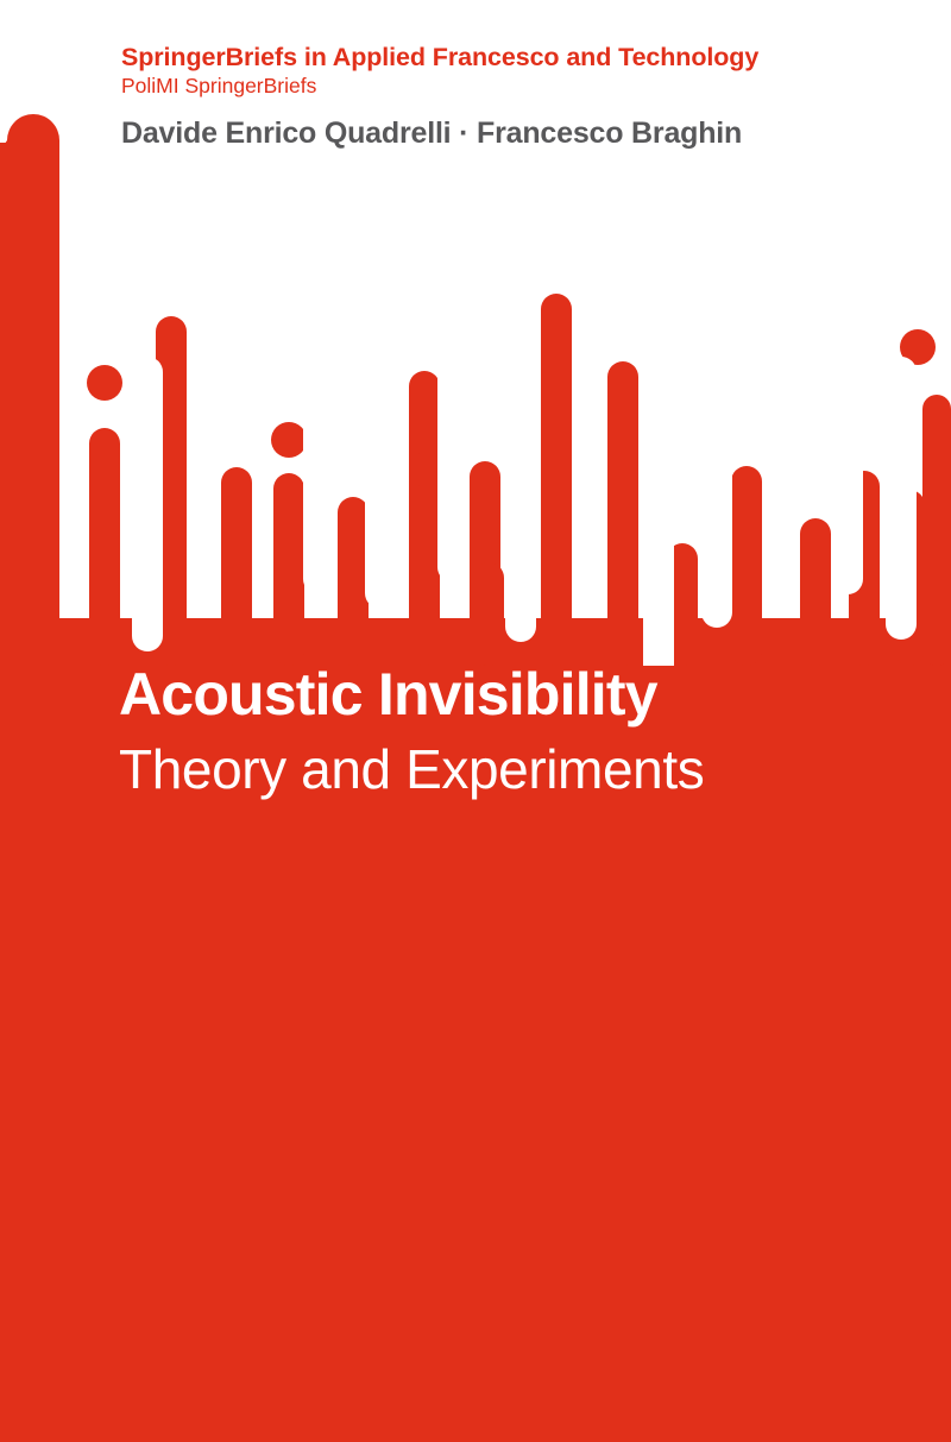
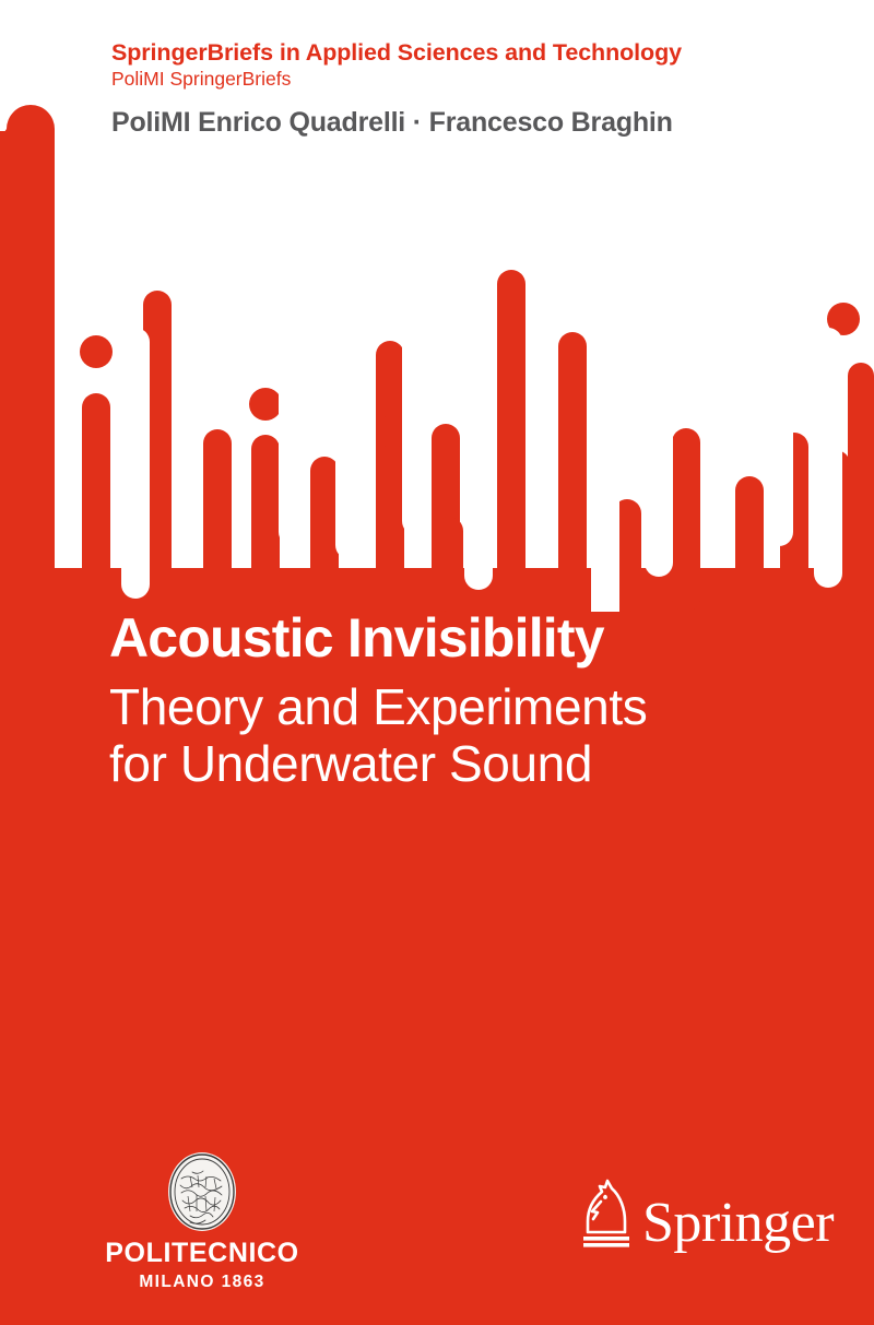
- SpringerBriefs in Applied Francesco and Technology
+ SpringerBriefs in Applied Sciences and Technology
  PoliMI SpringerBriefs
- Davide Enrico Quadrelli · Francesco Braghin
+ PoliMI Enrico Quadrelli · Francesco Braghin
  Acoustic Invisibility
  Theory and Experiments
+ for Underwater Sound
+ POLITECNICO
+ MILANO 1863
+ Springer
